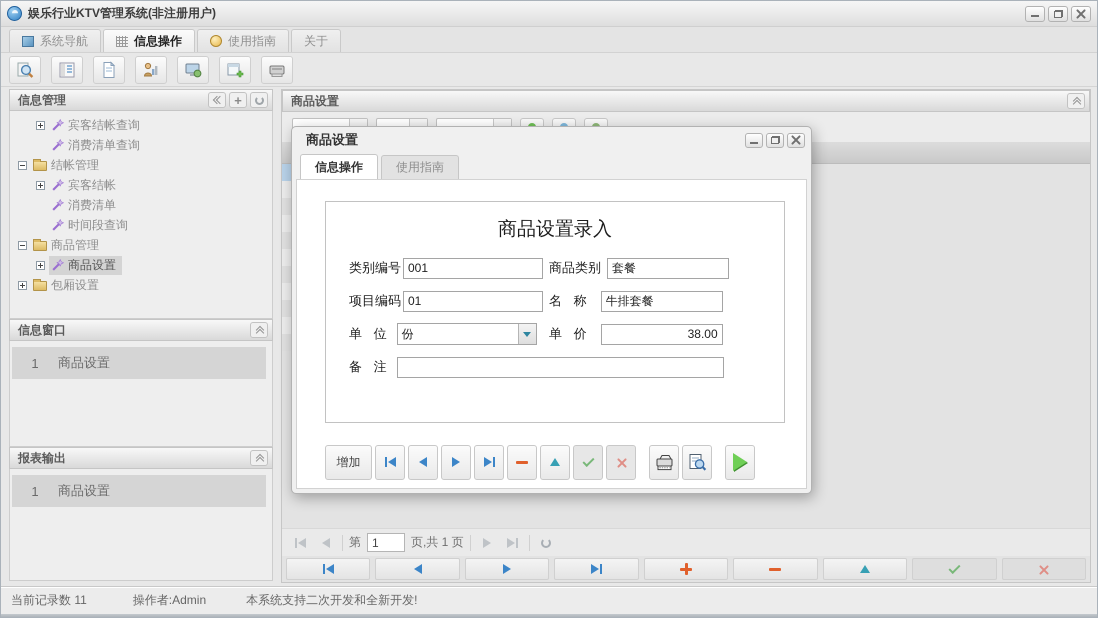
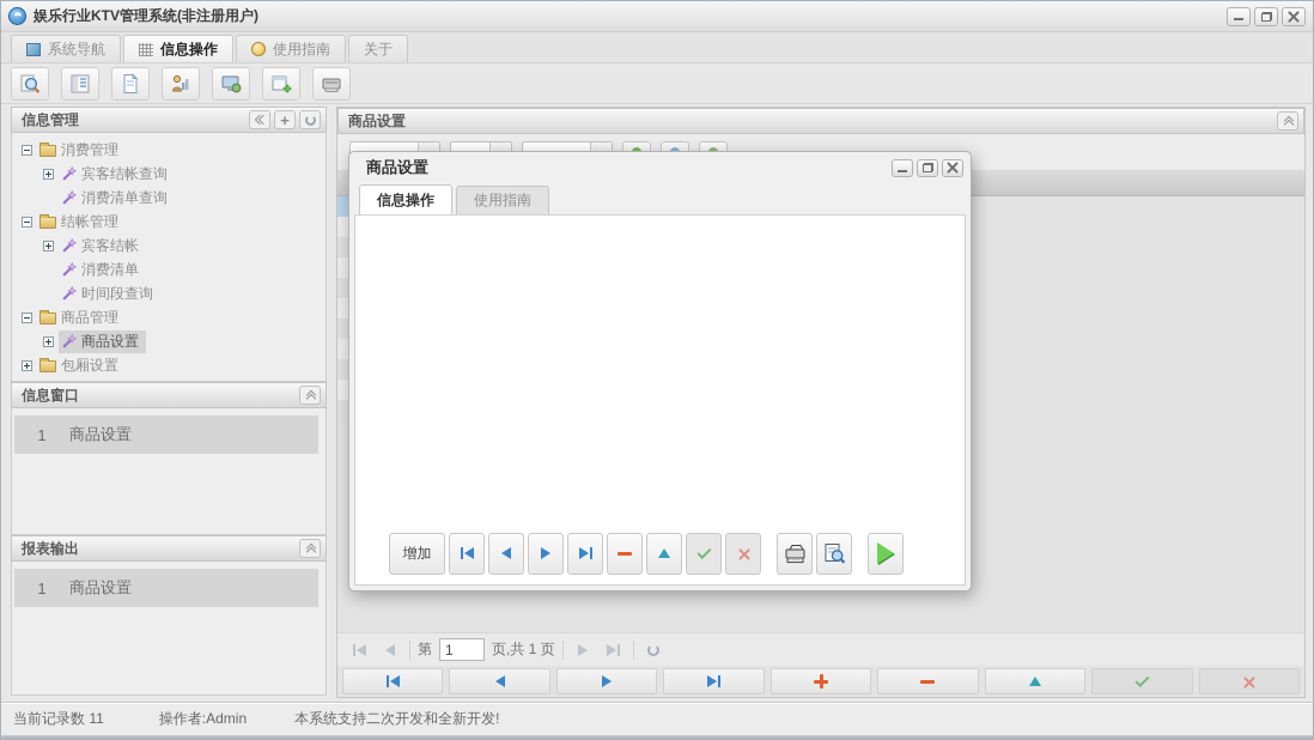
  娱乐行业KTV管理系统(非注册用户)
  系统导航
  信息操作
  使用指南
  关于
  信息管理
  +
+ 消费管理
  宾客结帐查询
  消费清单查询
  结帐管理
  宾客结帐
  消费清单
  时间段查询
  商品管理
  商品设置
  包厢设置
  信息窗口
  1
  商品设置
  报表输出
  1
  商品设置
  商品设置
  第
  1
  页,共 1 页
  商品设置
  信息操作
  使用指南
- 商品设置录入
- 类别编号
- 001
- 商品类别
- 套餐
- 项目编码
- 01
- 名 称
- 牛排套餐
- 单 位
- 份
- 单 价
- 38.00
- 备 注
  增加
  当前记录数 11
  操作者:Admin
  本系统支持二次开发和全新开发!
